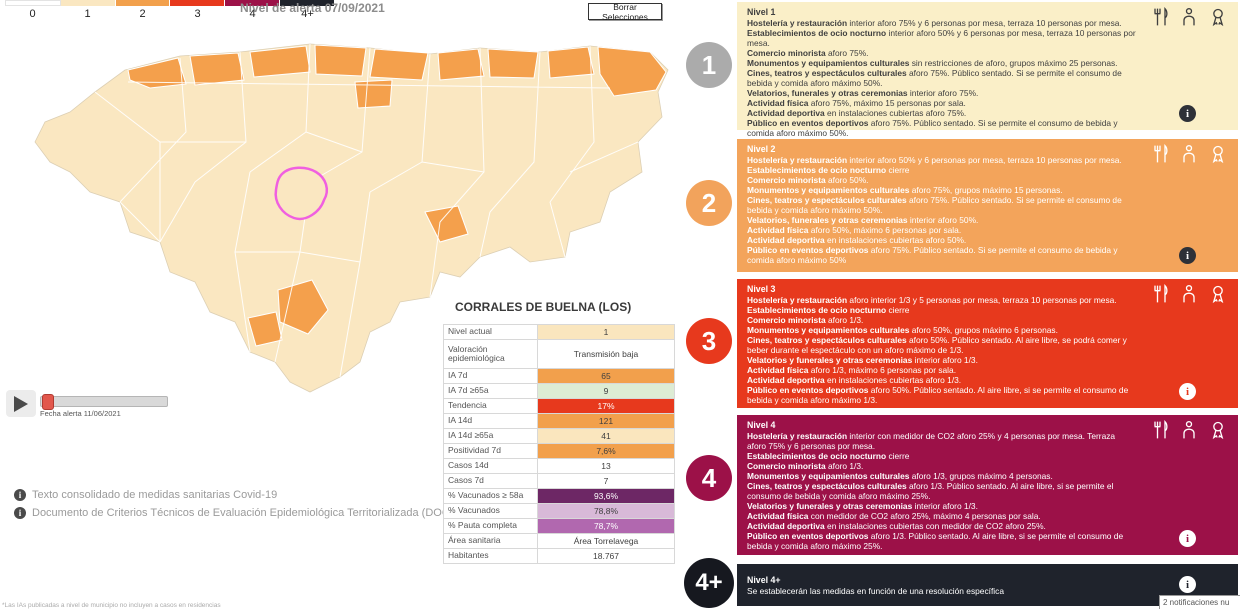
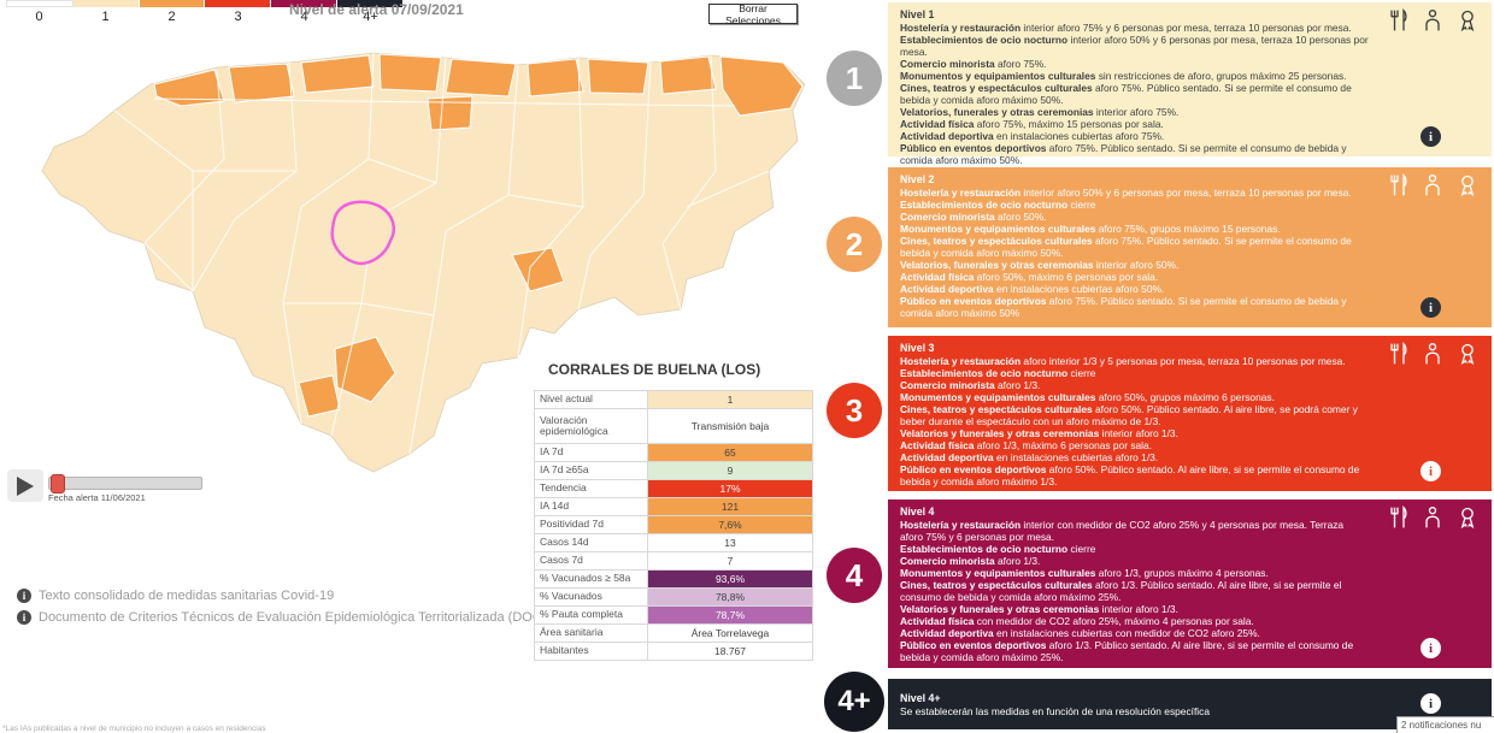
  0
  1
  2
  3
  4
  4+
  Nivel de alerta 07/09/2021
  Borrar Selecciones
  Fecha alerta 11/06/2021
  i
  Texto consolidado de medidas sanitarias Covid-19
  i
  Documento de Criterios Técnicos de Evaluación Epidemiológica Territorializada (DO
  CORRALES DE BUELNA (LOS)
  Nivel actual
  1
  Valoración epidemiológica
  Transmisión baja
  IA 7d
  65
  IA 7d ≥65a
  9
  Tendencia
  17%
  IA 14d
  121
- IA 14d ≥65a
- 41
  Positividad 7d
  7,6%
  Casos 14d
  13
  Casos 7d
  7
  % Vacunados ≥ 58a
  93,6%
  % Vacunados
  78,8%
  % Pauta completa
  78,7%
  Área sanitaria
  Área Torrelavega
  Habitantes
  18.767
  1
  2
  3
  4
  4+
  Nivel 1
  Hostelería y restauración interior aforo 75% y 6 personas por mesa, terraza 10 personas por mesa.
  Establecimientos de ocio nocturno interior aforo 50% y 6 personas por mesa, terraza 10 personas por mesa.
  Comercio minorista aforo 75%.
  Monumentos y equipamientos culturales sin restricciones de aforo, grupos máximo 25 personas.
  Cines, teatros y espectáculos culturales aforo 75%. Público sentado. Si se permite el consumo de bebida y comida aforo máximo 50%.
  Velatorios, funerales y otras ceremonias interior aforo 75%.
  Actividad física aforo 75%, máximo 15 personas por sala.
  Actividad deportiva en instalaciones cubiertas aforo 75%.
  Público en eventos deportivos aforo 75%. Público sentado. Si se permite el consumo de bebida y comida aforo máximo 50%.
  i
  Nivel 2
  Hostelería y restauración interior aforo 50% y 6 personas por mesa, terraza 10 personas por mesa.
  Establecimientos de ocio nocturno cierre
  Comercio minorista aforo 50%.
  Monumentos y equipamientos culturales aforo 75%, grupos máximo 15 personas.
  Cines, teatros y espectáculos culturales aforo 75%. Público sentado. Si se permite el consumo de bebida y comida aforo máximo 50%.
  Velatorios, funerales y otras ceremonias interior aforo 50%.
  Actividad física aforo 50%, máximo 6 personas por sala.
  Actividad deportiva en instalaciones cubiertas aforo 50%.
  Público en eventos deportivos aforo 75%. Público sentado. Si se permite el consumo de bebida y comida aforo máximo 50%
  i
  Nivel 3
  Hostelería y restauración aforo interior 1/3 y 5 personas por mesa, terraza 10 personas por mesa.
  Establecimientos de ocio nocturno cierre
  Comercio minorista aforo 1/3.
  Monumentos y equipamientos culturales aforo 50%, grupos máximo 6 personas.
  Cines, teatros y espectáculos culturales aforo 50%. Público sentado. Al aire libre, se podrá comer y beber durante el espectáculo con un aforo máximo de 1/3.
  Velatorios y funerales y otras ceremonias interior aforo 1/3.
  Actividad física aforo 1/3, máximo 6 personas por sala.
  Actividad deportiva en instalaciones cubiertas aforo 1/3.
  Público en eventos deportivos aforo 50%. Público sentado. Al aire libre, si se permite el consumo de bebida y comida aforo máximo 1/3.
  i
  Nivel 4
  Hostelería y restauración interior con medidor de CO2 aforo 25% y 4 personas por mesa. Terraza aforo 75% y 6 personas por mesa.
  Establecimientos de ocio nocturno cierre
  Comercio minorista aforo 1/3.
  Monumentos y equipamientos culturales aforo 1/3, grupos máximo 4 personas.
  Cines, teatros y espectáculos culturales aforo 1/3. Público sentado. Al aire libre, si se permite el consumo de bebida y comida aforo máximo 25%.
  Velatorios y funerales y otras ceremonias interior aforo 1/3.
  Actividad física con medidor de CO2 aforo 25%, máximo 4 personas por sala.
  Actividad deportiva en instalaciones cubiertas con medidor de CO2 aforo 25%.
  Público en eventos deportivos aforo 1/3. Público sentado. Al aire libre, si se permite el consumo de bebida y comida aforo máximo 25%.
  i
  Nivel 4+
  Se establecerán las medidas en función de una resolución específica
  i
  2 notificaciones nu
